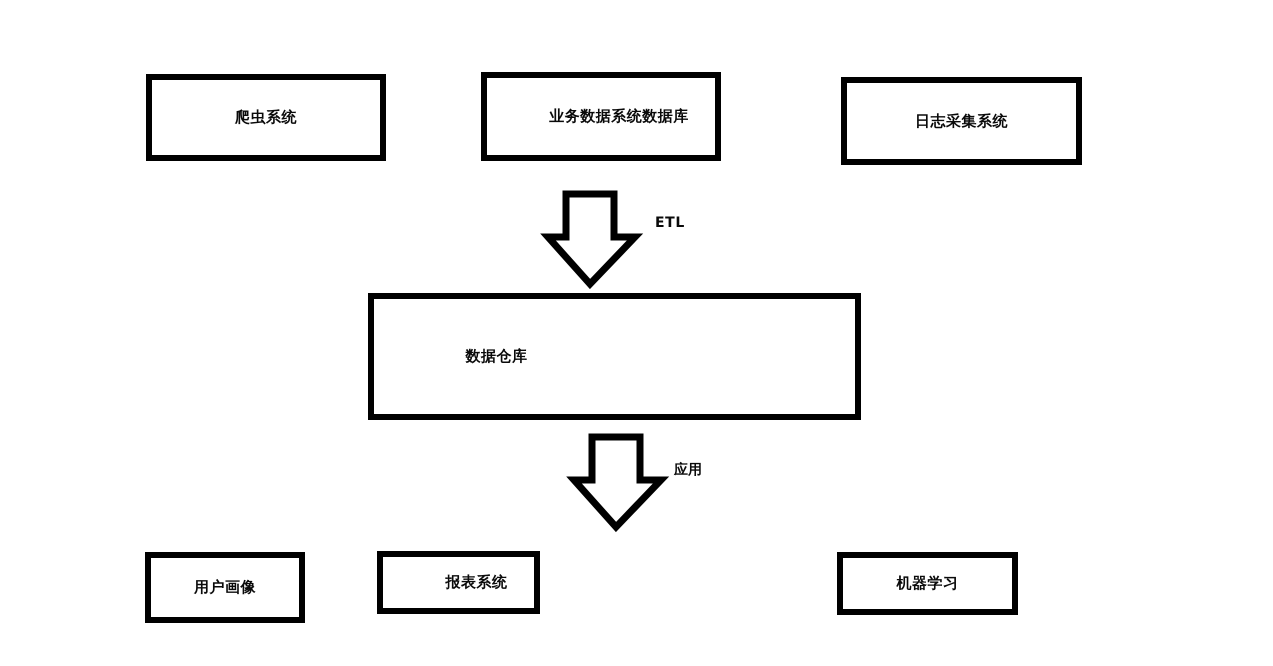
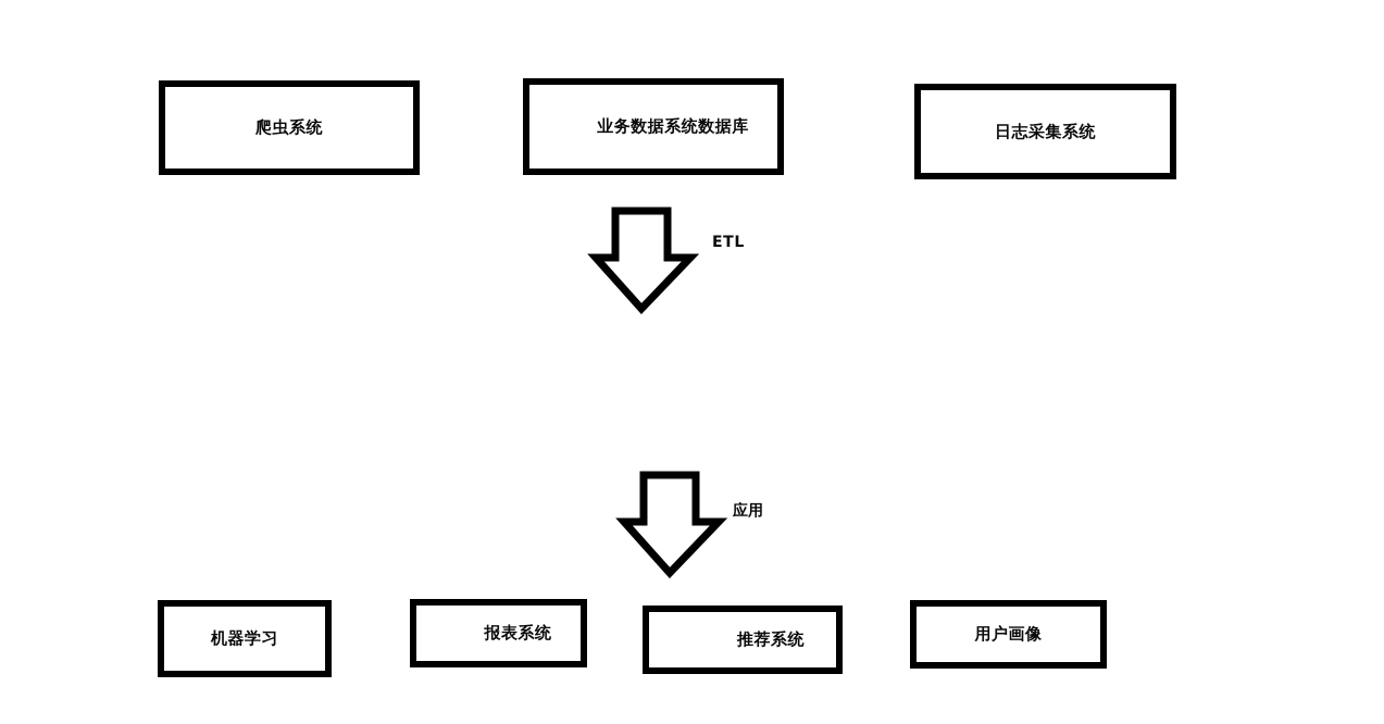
  爬虫系统
  业务数据系统数据库
  日志采集系统
  ETL
- 数据仓库
  应用
- 用户画像
+ 机器学习
  报表系统
+ 推荐系统
- 机器学习
+ 用户画像
